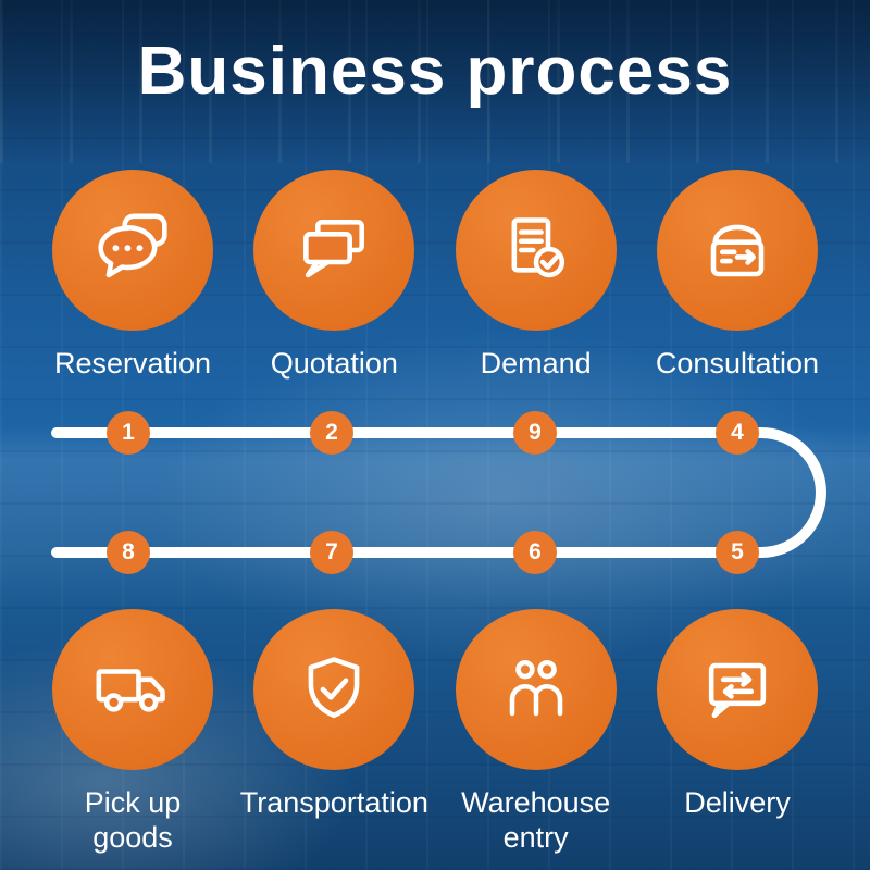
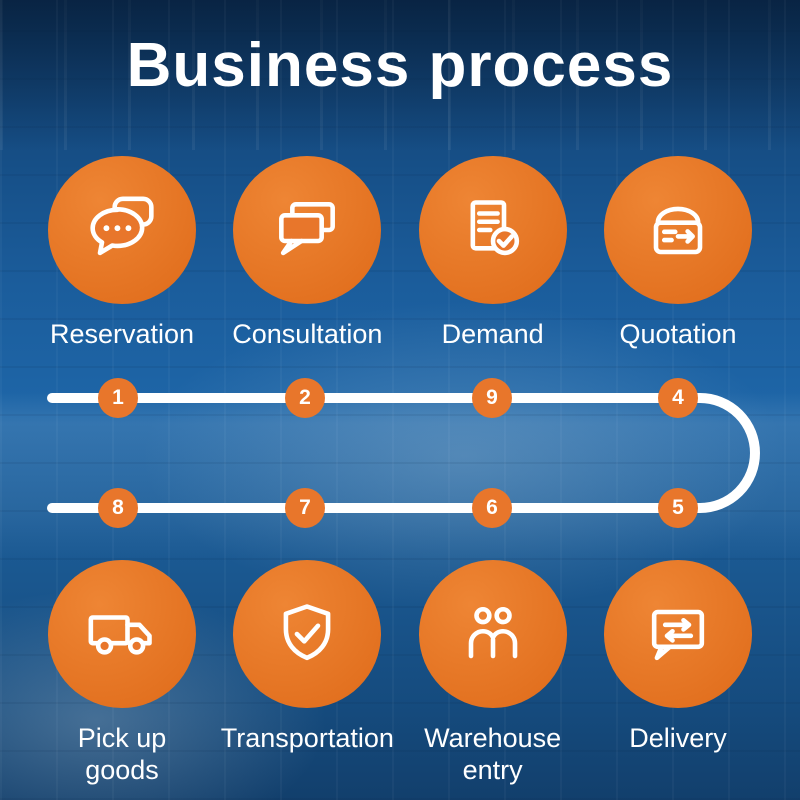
  Business process
  Reservation
- Quotation
+ Consultation
  Demand
- Consultation
+ Quotation
  1
  2
  9
  4
  8
  7
  6
  5
  Pick up
  goods
  Transportation
  Warehouse
  entry
  Delivery
